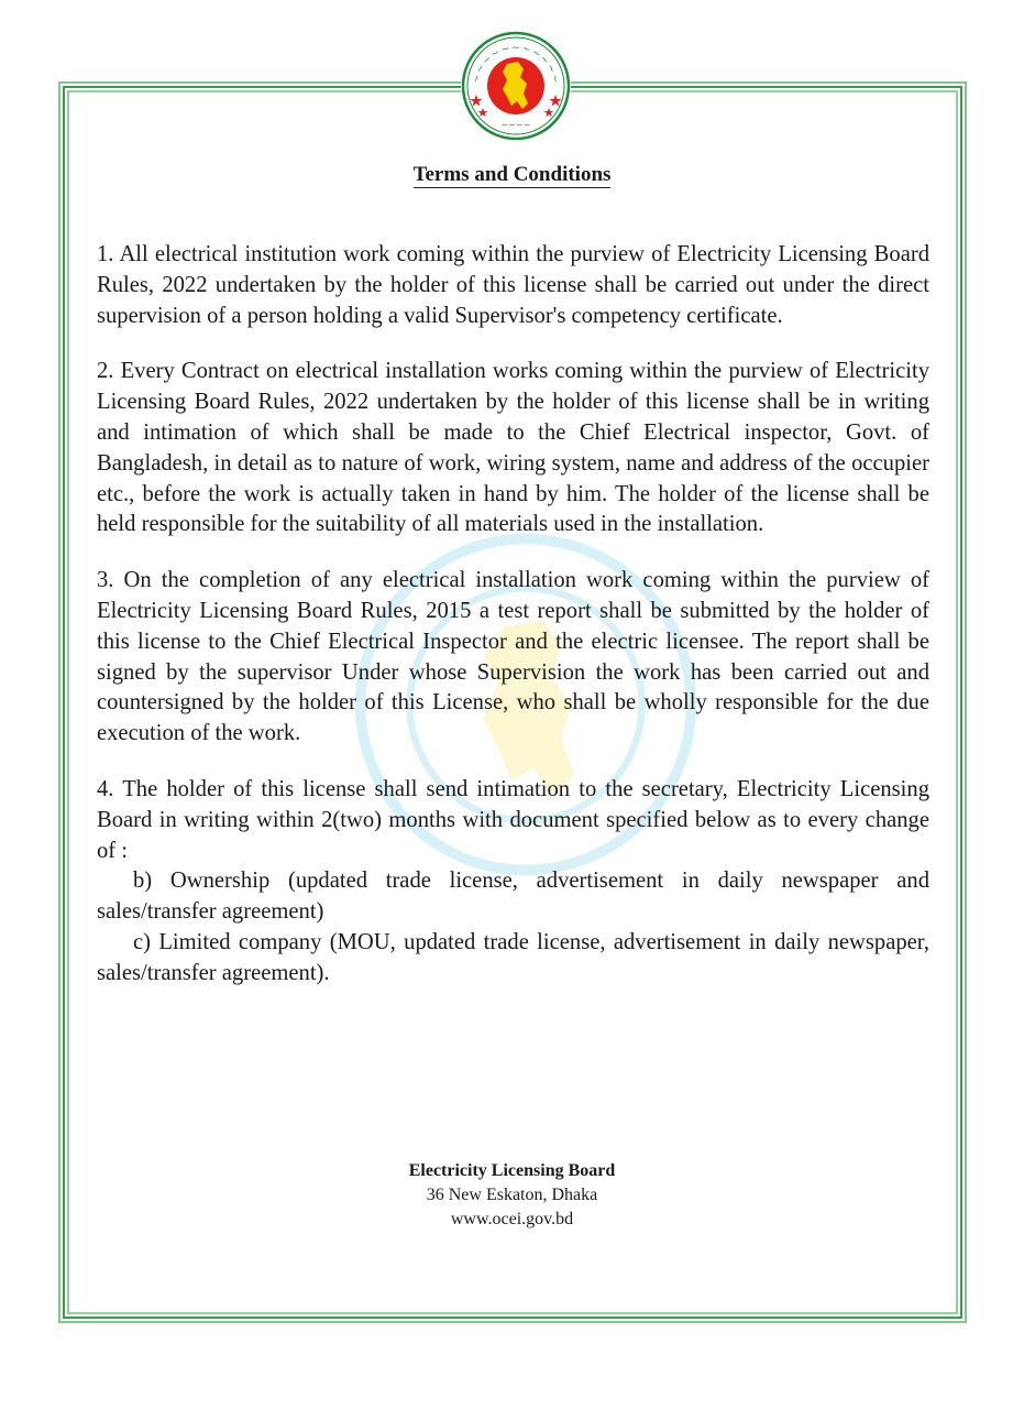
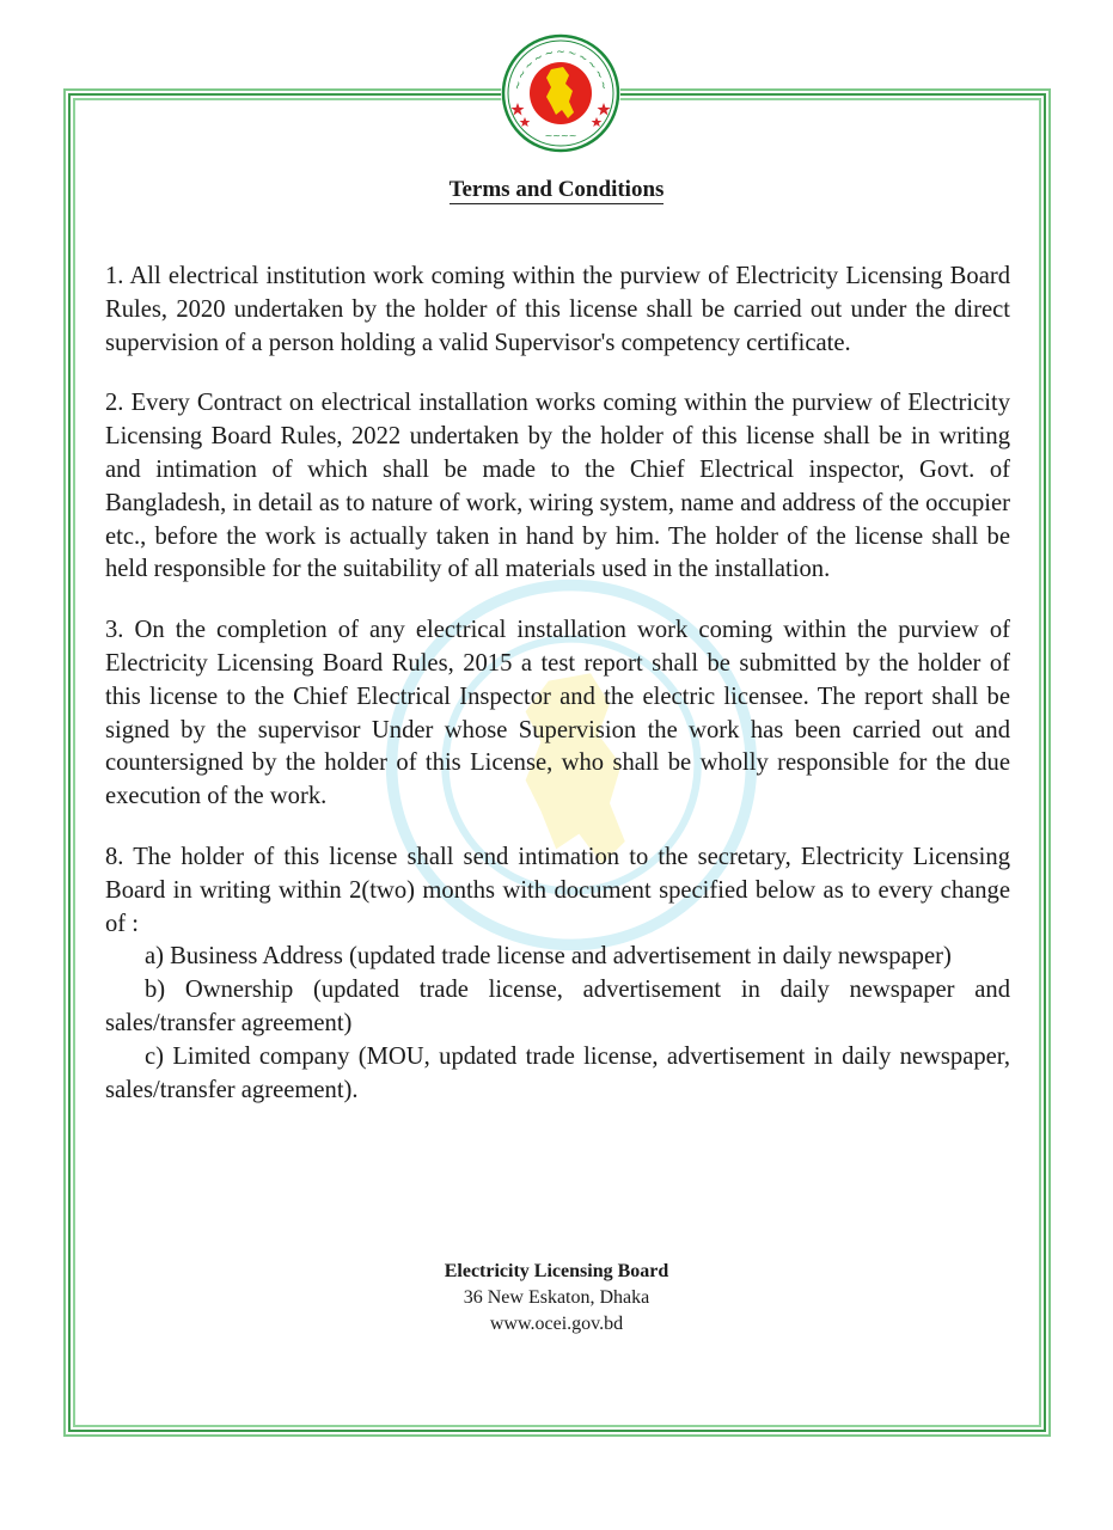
  ~~~~
  Terms and Conditions
- 1. All electrical institution work coming within the purview of Electricity Licensing Board Rules, 2022 undertaken by the holder of this license shall be carried out under the direct supervision of a person holding a valid Supervisor's competency certificate.
+ 1. All electrical institution work coming within the purview of Electricity Licensing Board Rules, 2020 undertaken by the holder of this license shall be carried out under the direct supervision of a person holding a valid Supervisor's competency certificate.
  2. Every Contract on electrical installation works coming within the purview of Electricity Licensing Board Rules, 2022 undertaken by the holder of this license shall be in writing and intimation of which shall be made to the Chief Electrical inspector, Govt. of Bangladesh, in detail as to nature of work, wiring system, name and address of the occupier etc., before the work is actually taken in hand by him. The holder of the license shall be held responsible for the suitability of all materials used in the installation.
  3. On the completion of any electrical installation work coming within the purview of Electricity Licensing Board Rules, 2015 a test report shall be submitted by the holder of this license to the Chief Electrical Inspector and the electric licensee. The report shall be signed by the supervisor Under whose Supervision the work has been carried out and countersigned by the holder of this License, who shall be wholly responsible for the due execution of the work.
- 4. The holder of this license shall send intimation to the secretary, Electricity Licensing Board in writing within 2(two) months with document specified below as to every change of :
+ 8. The holder of this license shall send intimation to the secretary, Electricity Licensing Board in writing within 2(two) months with document specified below as to every change of :
+ a) Business Address (updated trade license and advertisement in daily newspaper)
  b) Ownership (updated trade license, advertisement in daily newspaper and sales/transfer agreement)
  c) Limited company (MOU, updated trade license, advertisement in daily newspaper, sales/transfer agreement).
  Electricity Licensing Board
  36 New Eskaton, Dhaka
  www.ocei.gov.bd
